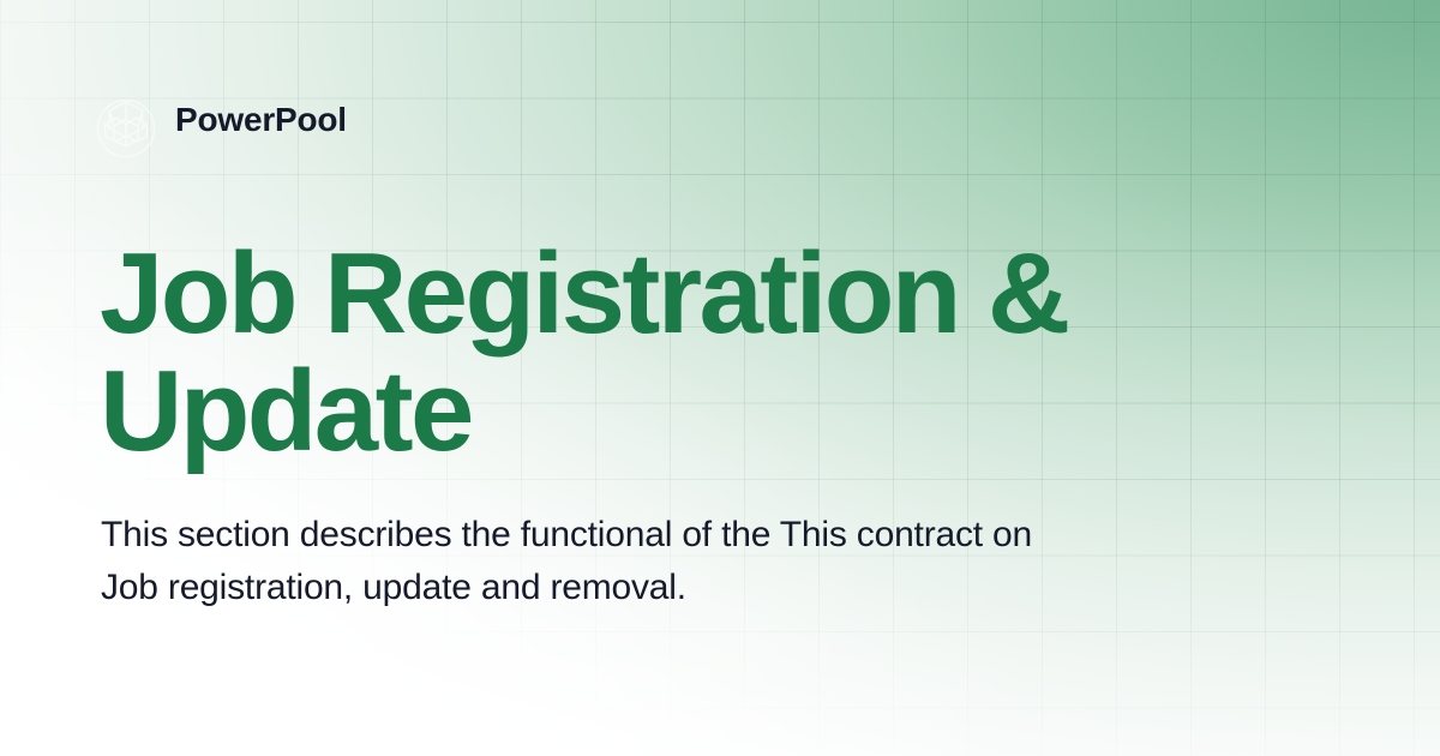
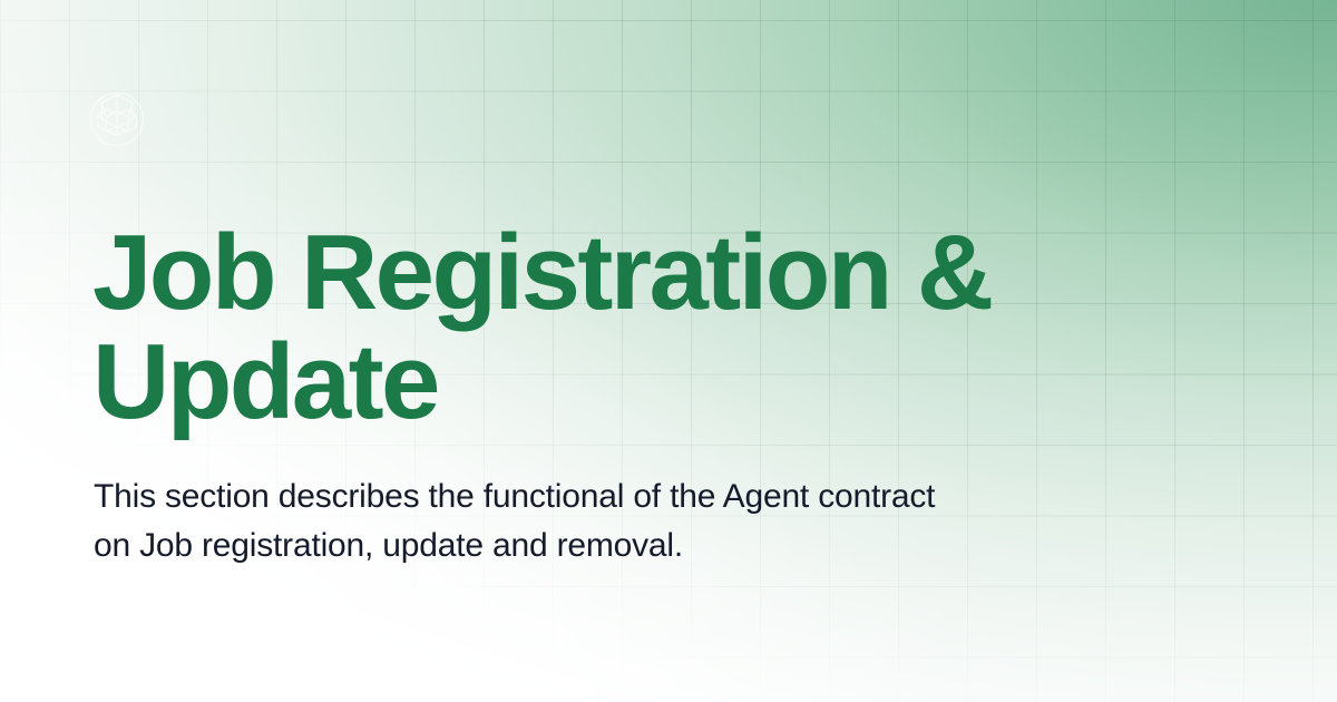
- PowerPool
  Job Registration & Update
- This section describes the functional of the This contract on Job registration, update and removal.
+ This section describes the functional of the Agent contract on Job registration, update and removal.
